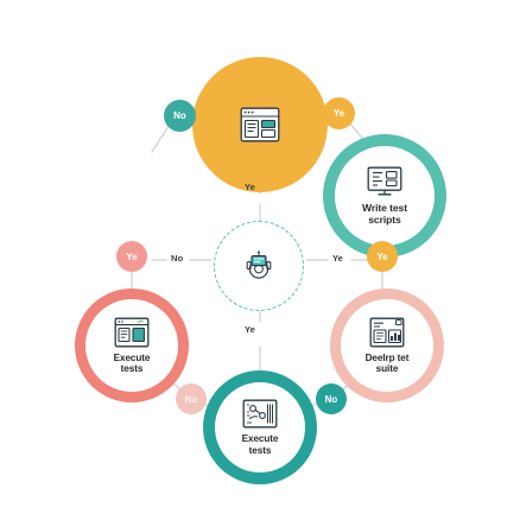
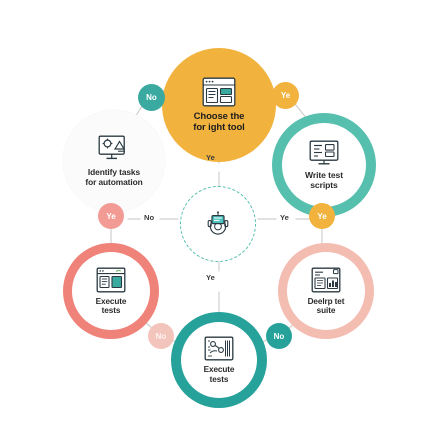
+ Choose the
+ for ight tool
+ Identify tasks
+ for automation
  Write test
  scripts
  Execute
  tests
  Deelrp tet
  suite
  Execute
  tests
  No
  Ye
  Ye
  Ye
  No
  No
  Ye
  Ye
  No
  Ye
